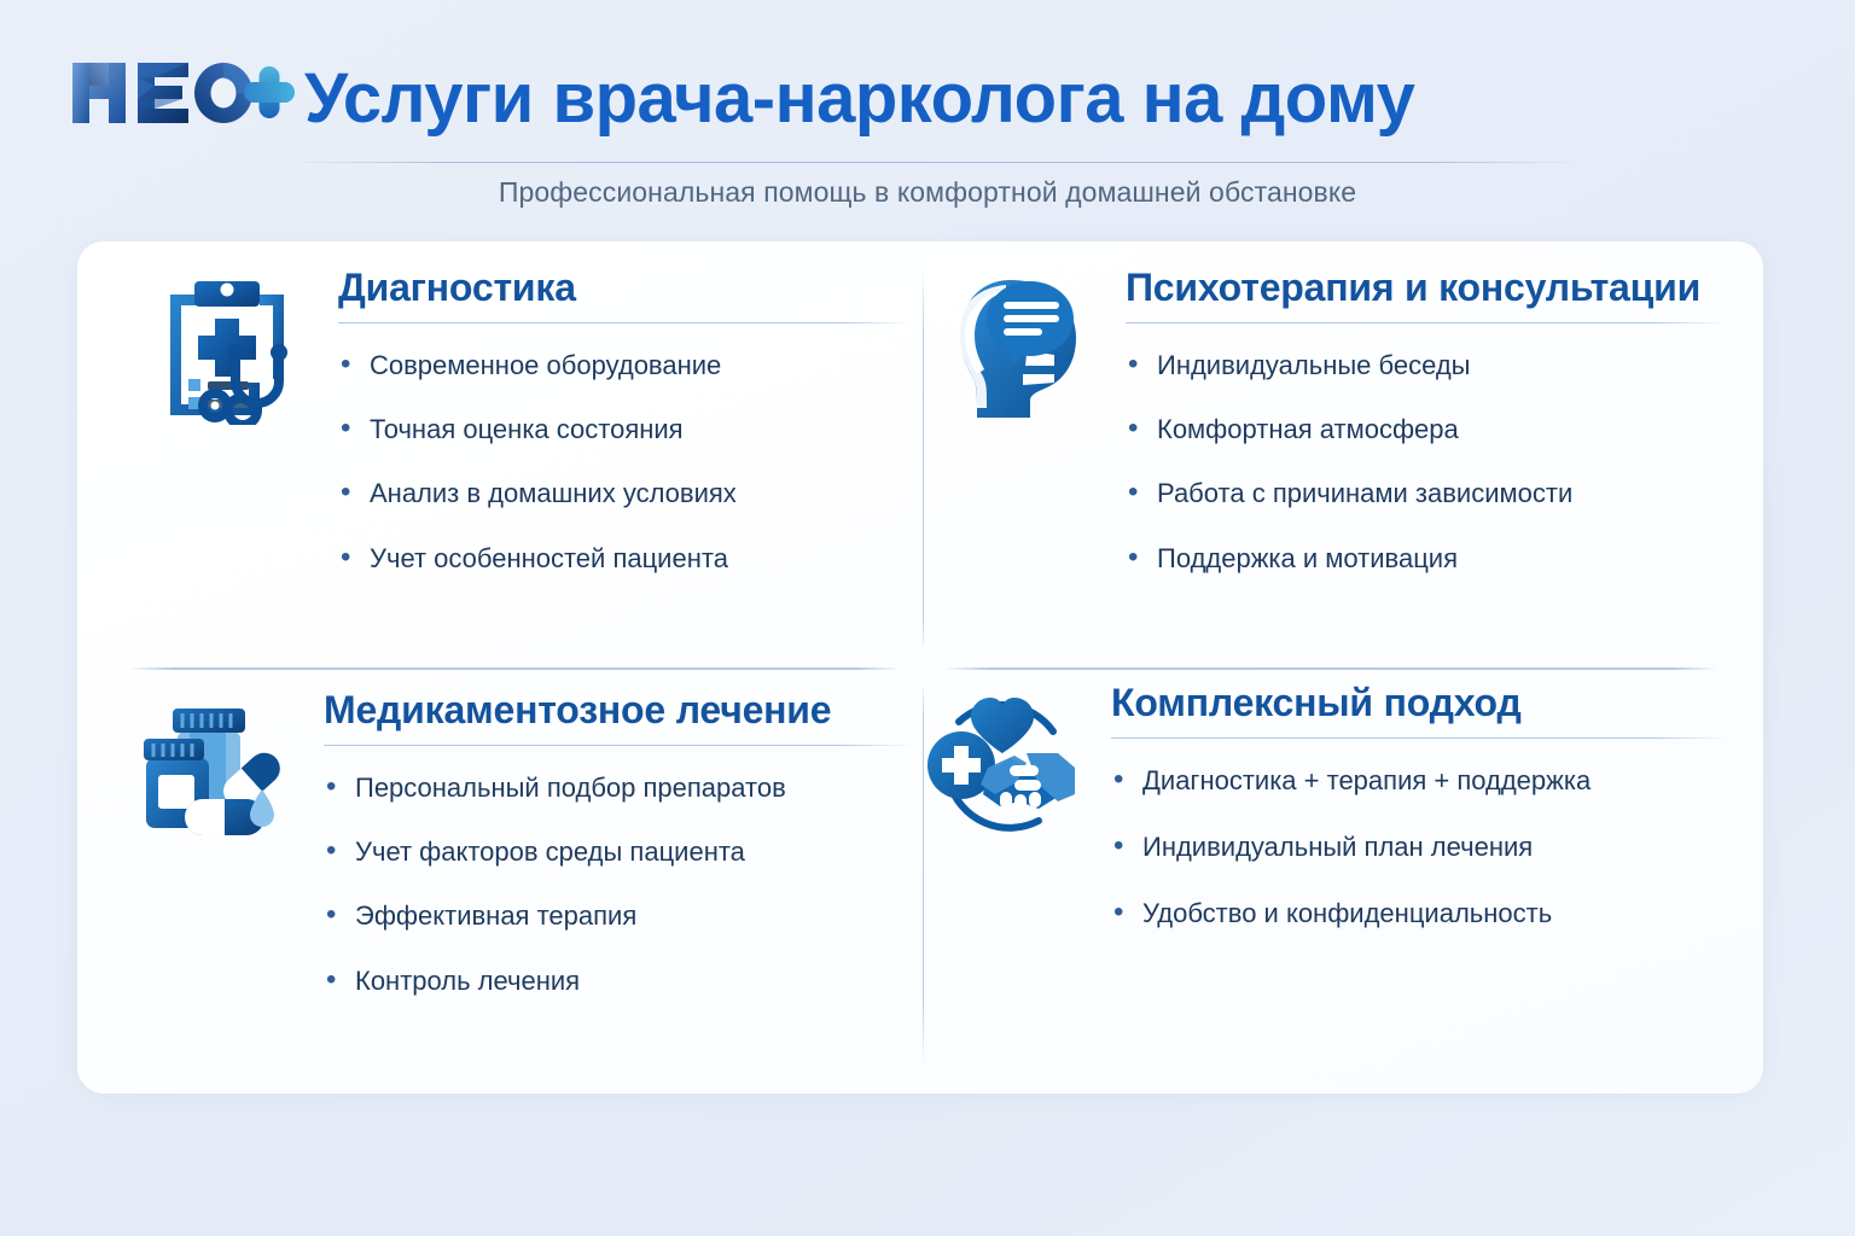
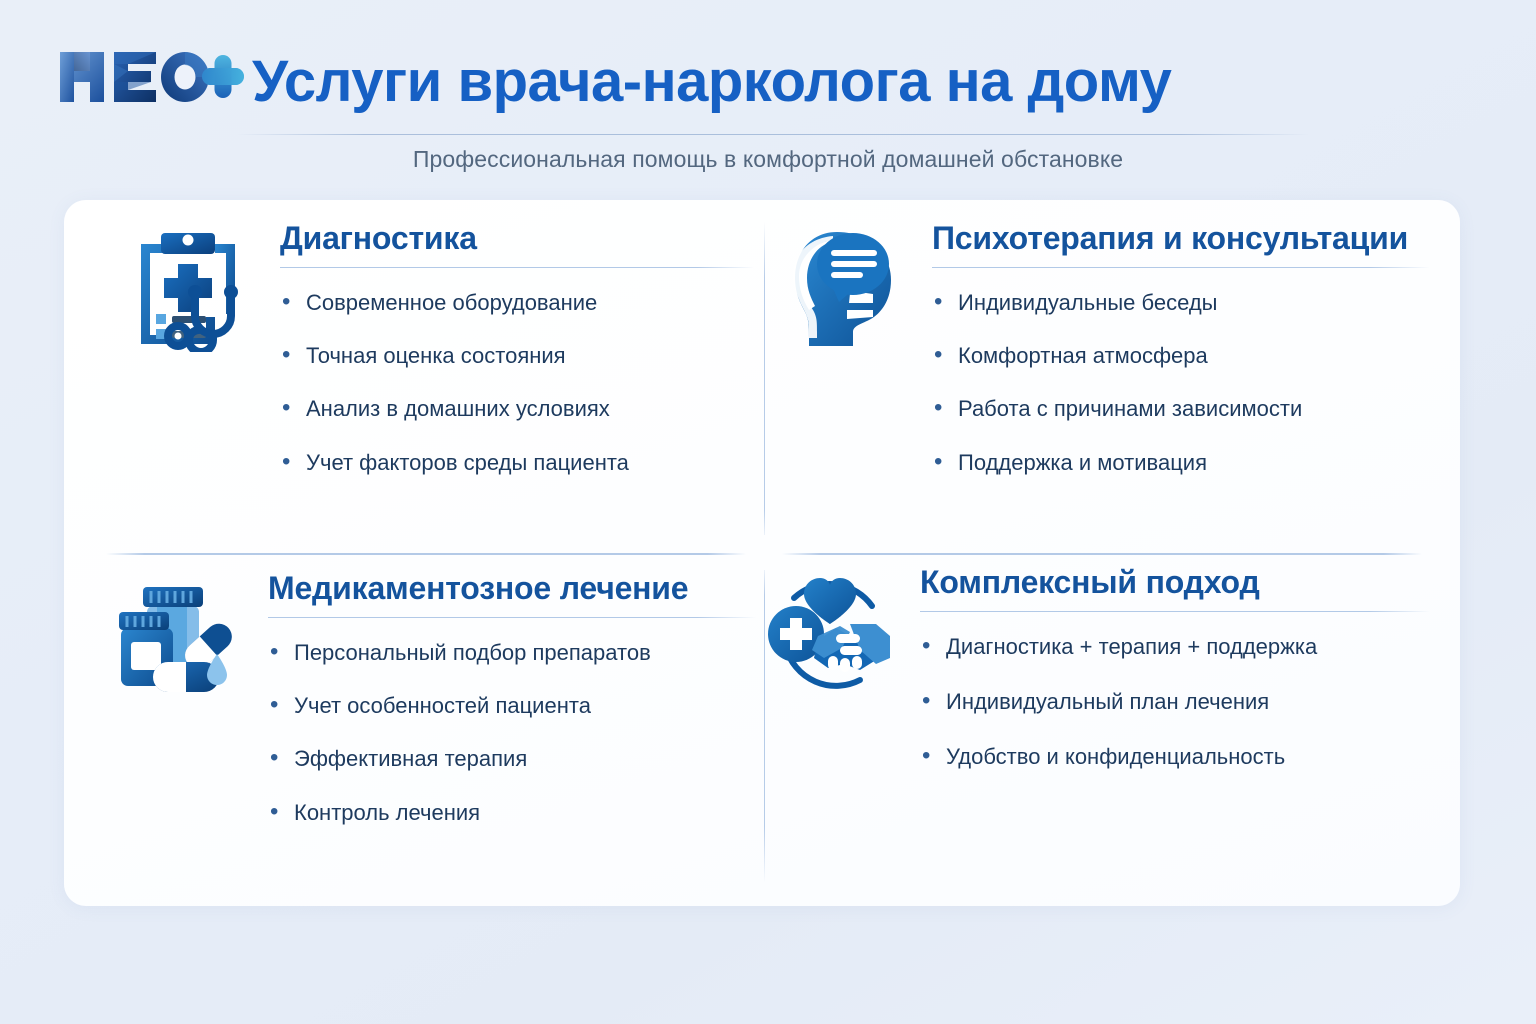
  Услуги врача-нарколога на дому
  Профессиональная помощь в комфортной домашней обстановке
  Диагностика
  Современное оборудование
  Точная оценка состояния
  Анализ в домашних условиях
- Учет особенностей пациента
+ Учет факторов среды пациента
  Психотерапия и консультации
  Индивидуальные беседы
  Комфортная атмосфера
  Работа с причинами зависимости
  Поддержка и мотивация
  Медикаментозное лечение
  Персональный подбор препаратов
- Учет факторов среды пациента
+ Учет особенностей пациента
  Эффективная терапия
  Контроль лечения
  Комплексный подход
  Диагностика + терапия + поддержка
  Индивидуальный план лечения
  Удобство и конфиденциальность
